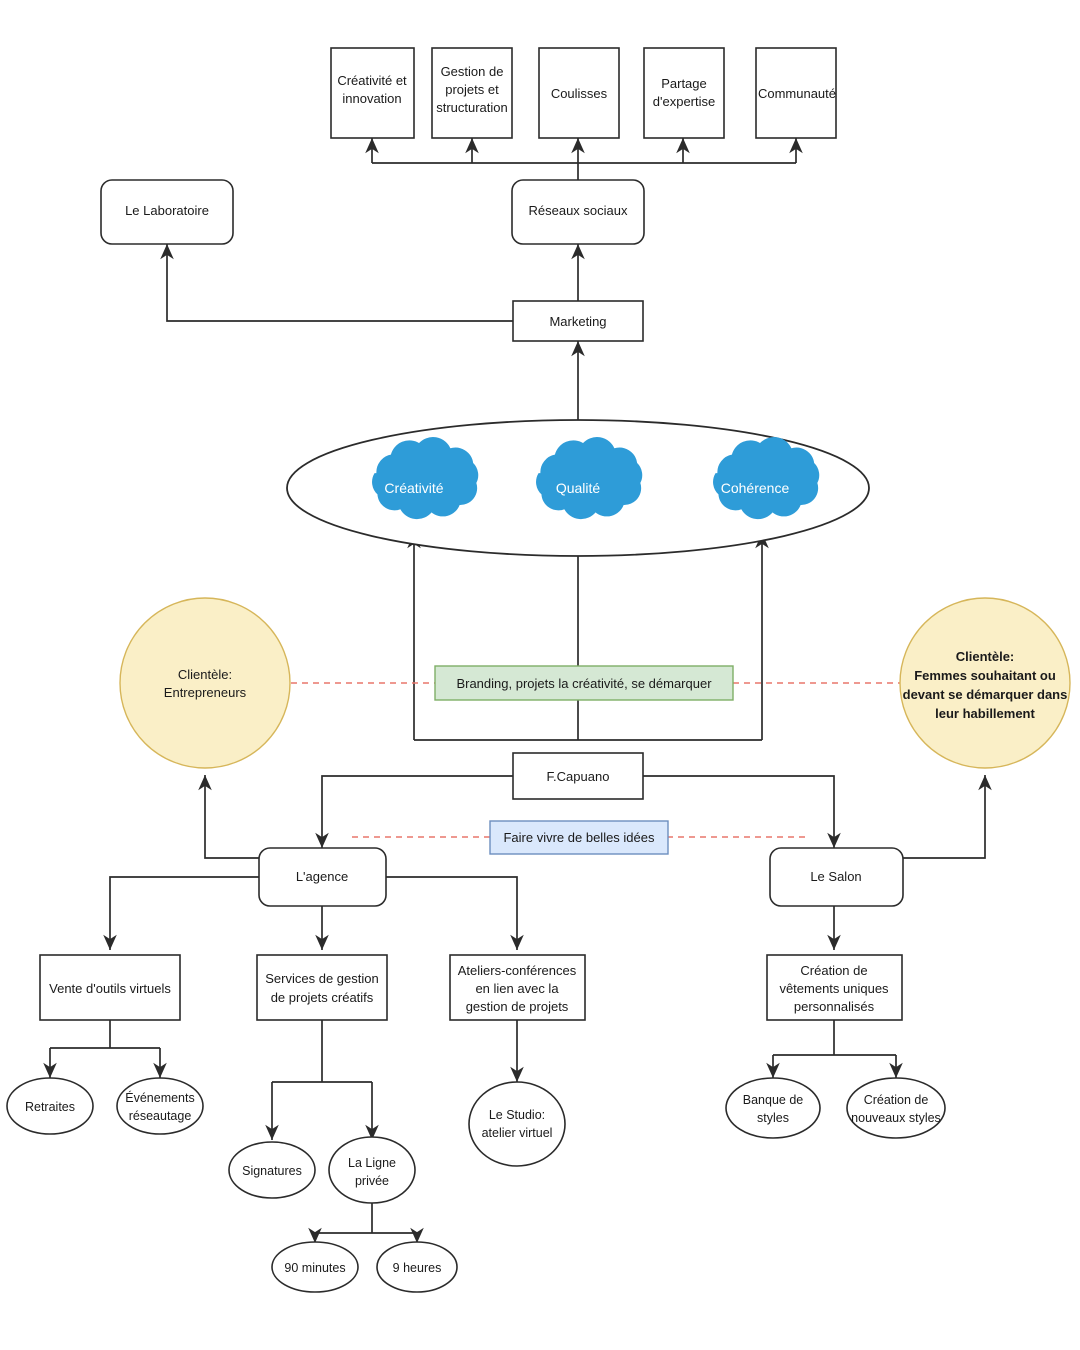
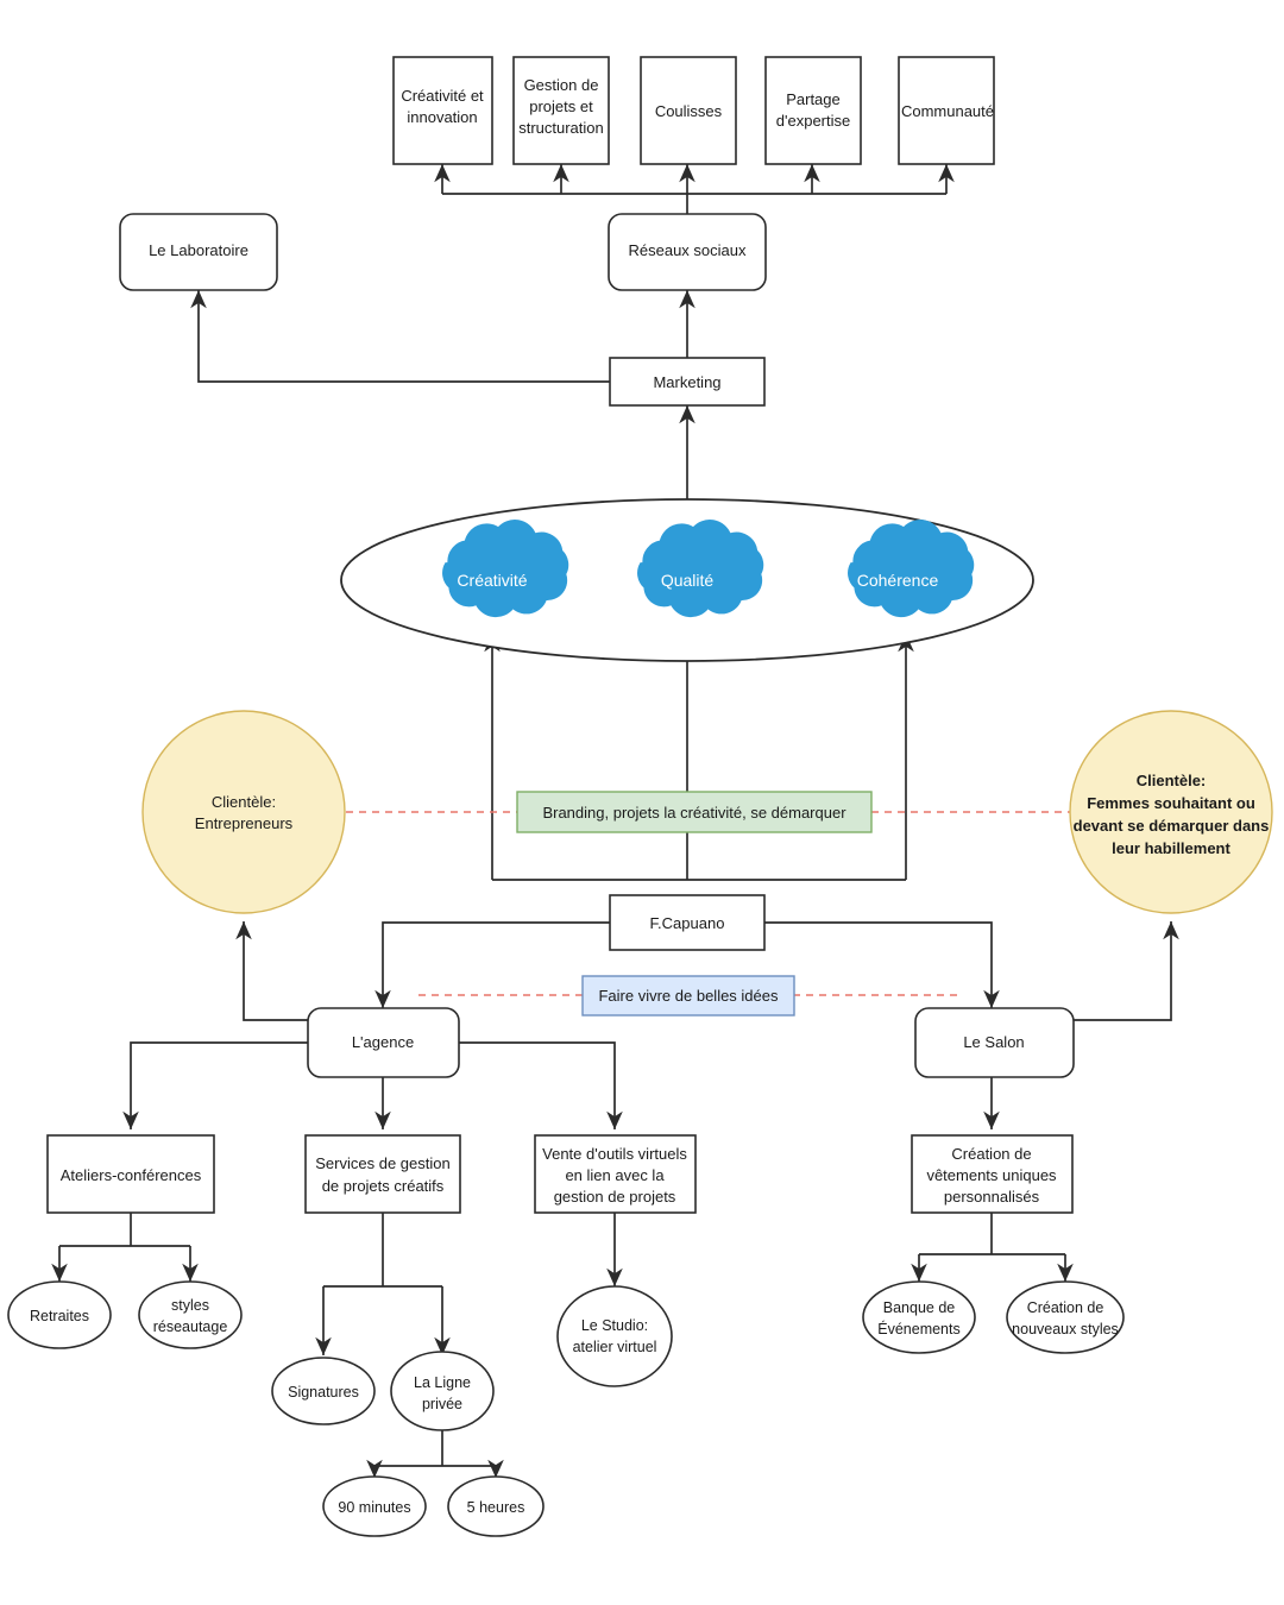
  Créativité et
  innovation
  Gestion de
  projets et
  structuration
  Coulisses
  Partage
  d'expertise
  Communauté
  Le Laboratoire
  Réseaux sociaux
  Marketing
  Créativité
  Qualité
  Cohérence
  Clientèle:
  Entrepreneurs
  Clientèle:
  Femmes souhaitant ou
  devant se démarquer dans
  leur habillement
  Branding, projets la créativité, se démarquer
  F.Capuano
  Faire vivre de belles idées
  L'agence
  Le Salon
- Vente d'outils virtuels
+ Ateliers-conférences
  Services de gestion
  de projets créatifs
- Ateliers-conférences
+ Vente d'outils virtuels
  en lien avec la
  gestion de projets
  Création de
  vêtements uniques
  personnalisés
  Retraites
- Événements
+ styles
  réseautage
  Signatures
  La Ligne
  privée
  Le Studio:
  atelier virtuel
  Banque de
- styles
+ Événements
  Création de
  nouveaux styles
  90 minutes
- 9 heures
+ 5 heures
